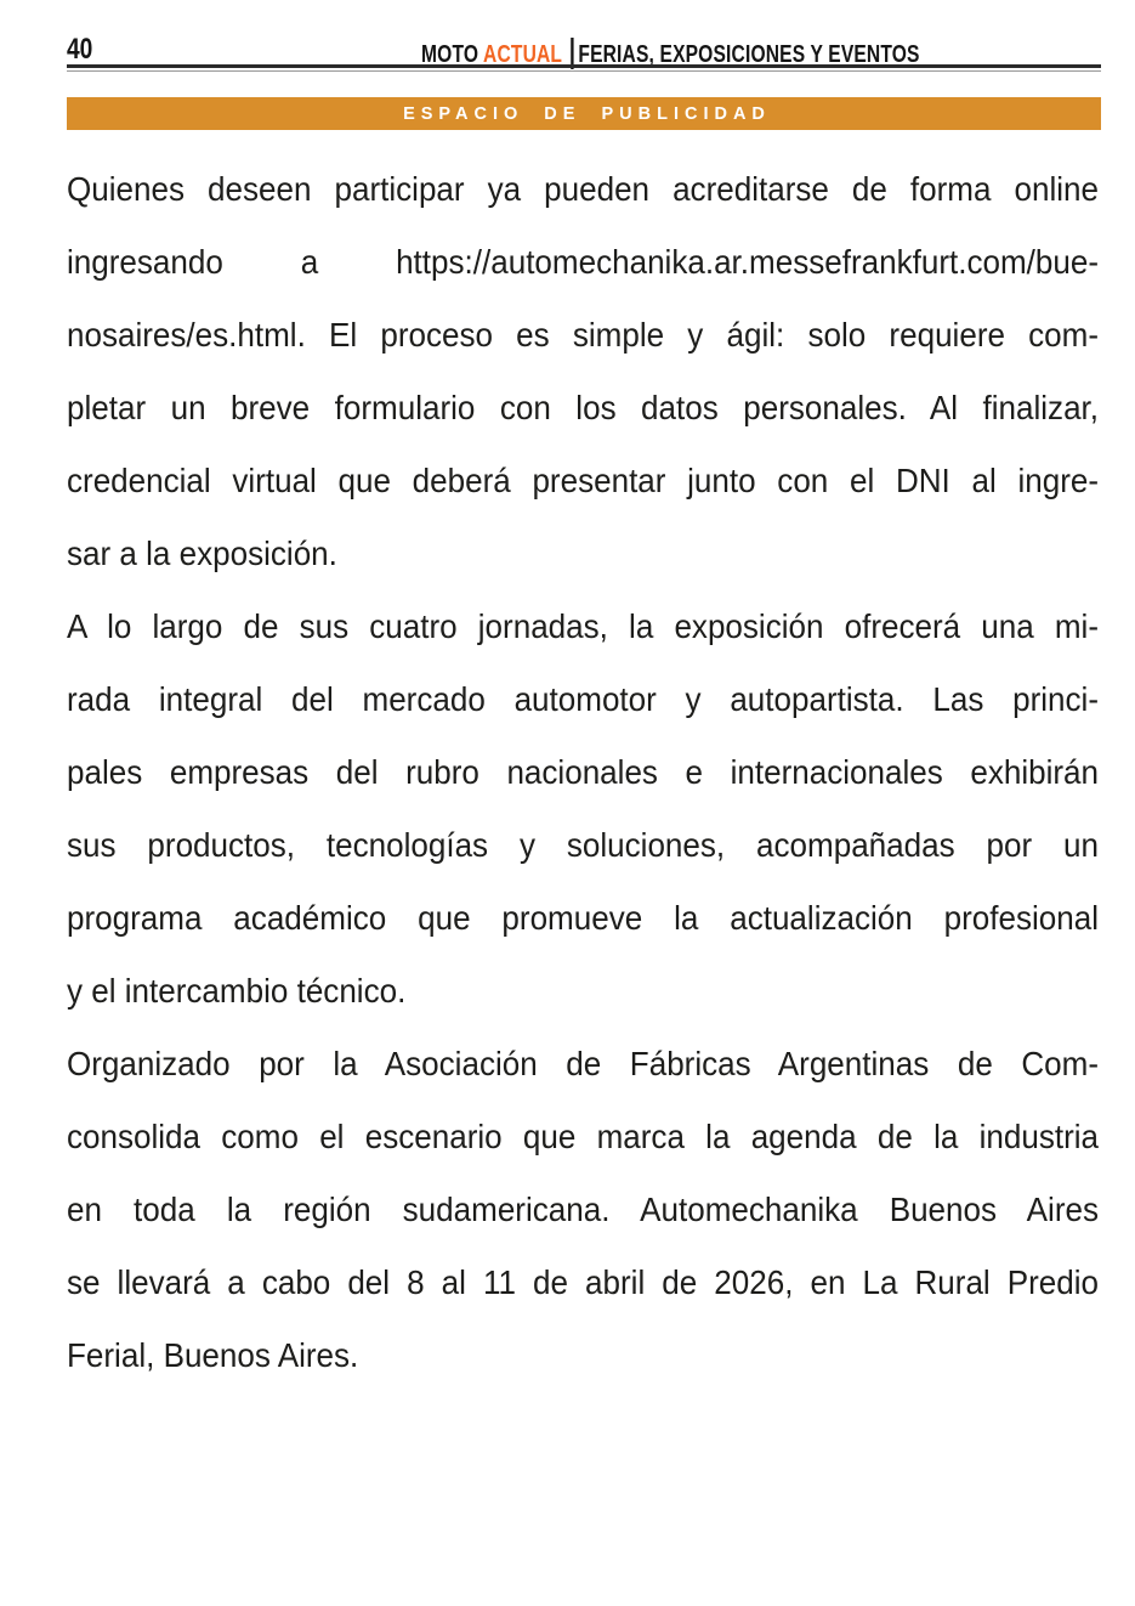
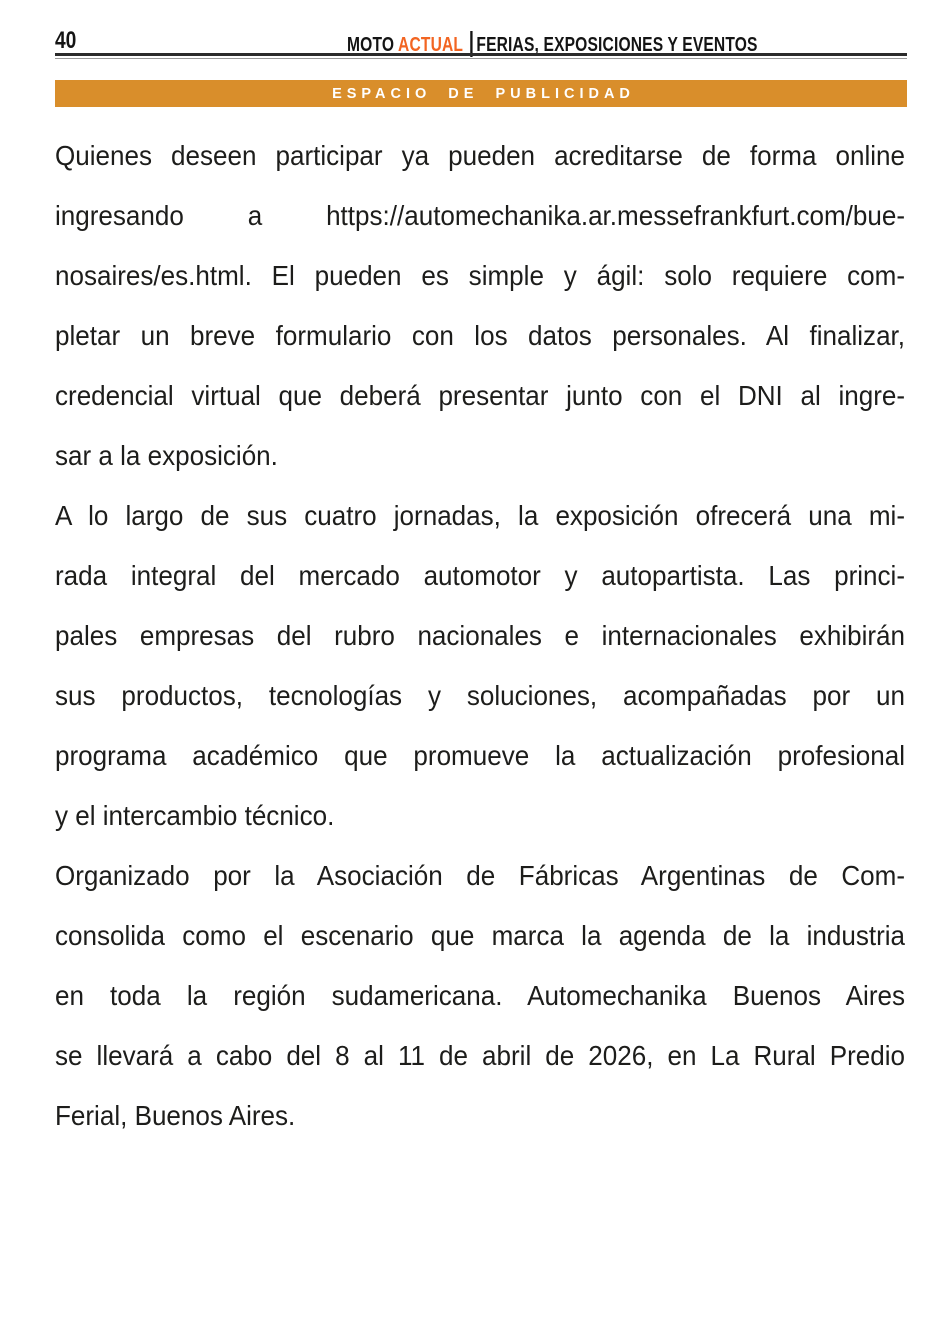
  40
  MOTO ACTUAL FERIAS, EXPOSICIONES Y EVENTOS
  ESPACIO DE PUBLICIDAD
  Quienes deseen participar ya pueden acreditarse de forma online
  ingresando a https://automechanika.ar.messefrankfurt.com/bue-
- nosaires/es.html. El proceso es simple y ágil: solo requiere com-
+ nosaires/es.html. El pueden es simple y ágil: solo requiere com-
  pletar un breve formulario con los datos personales. Al finalizar,
  credencial virtual que deberá presentar junto con el DNI al ingre-
  sar a la exposición.
  A lo largo de sus cuatro jornadas, la exposición ofrecerá una mi-
  rada integral del mercado automotor y autopartista. Las princi-
  pales empresas del rubro nacionales e internacionales exhibirán
  sus productos, tecnologías y soluciones, acompañadas por un
  programa académico que promueve la actualización profesional
  y el intercambio técnico.
  Organizado por la Asociación de Fábricas Argentinas de Com-
  consolida como el escenario que marca la agenda de la industria
  en toda la región sudamericana. Automechanika Buenos Aires
  se llevará a cabo del 8 al 11 de abril de 2026, en La Rural Predio
  Ferial, Buenos Aires.
